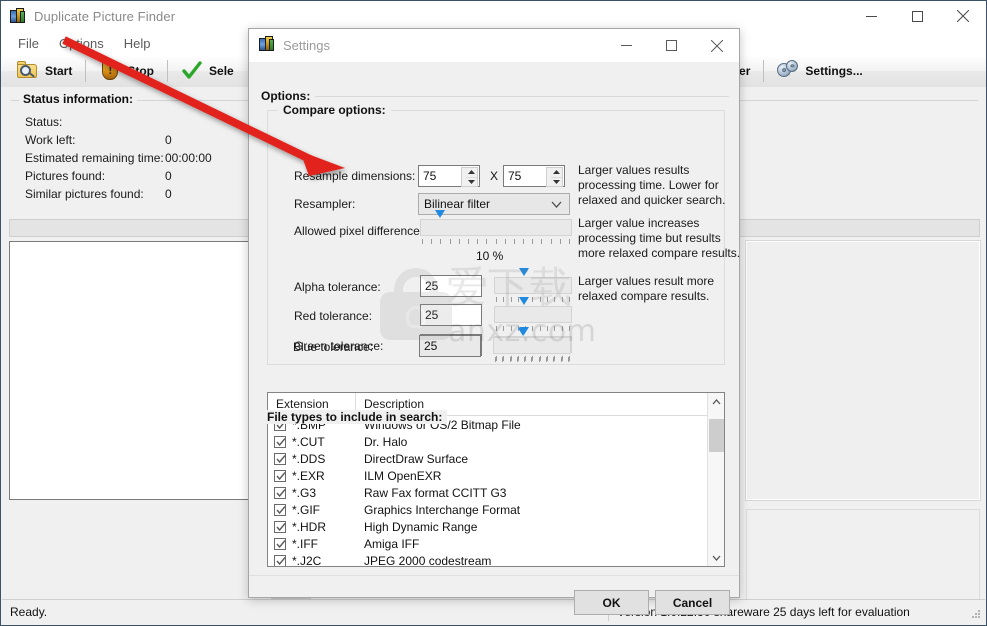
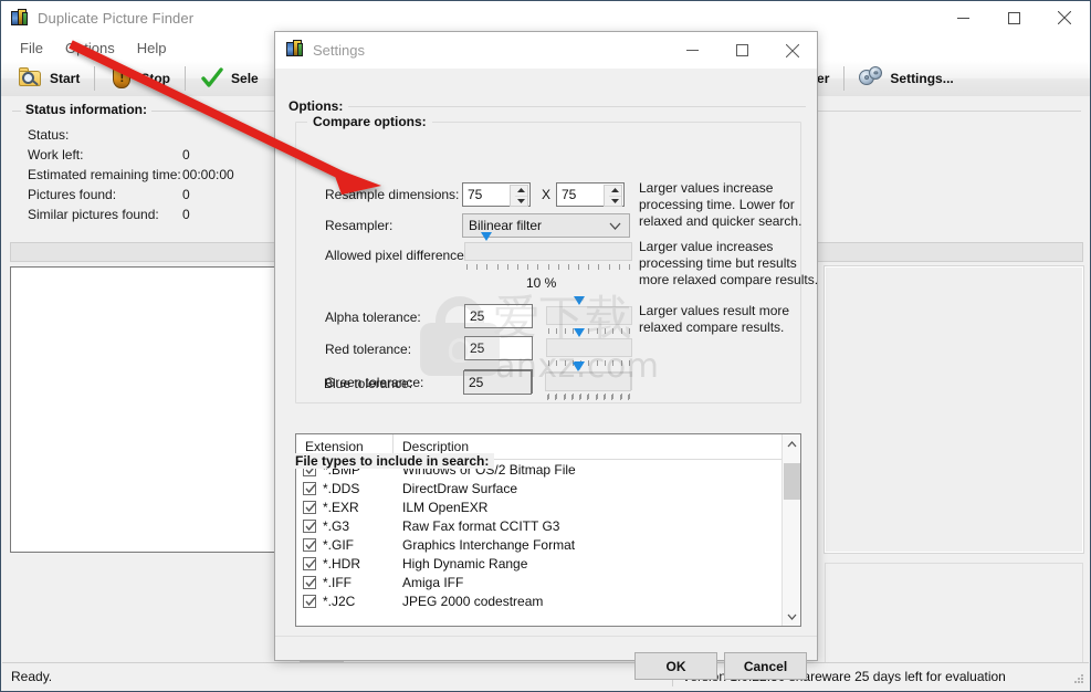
  Duplicate Picture Finder
  File
  Help
  Start
  !
  top
  Sele
  Settings...
  Status information:
  Status:
  Work left:
  0
  Estimated remaining time:
  00:00:00
  Pictures found:
  0
  Similar pictures found:
  0
  Ready.
  Settings
  Options:
  Compare options:
  Resample dimensions:
  75
  X
  75
- Larger values results processing time. Lower for relaxed and quicker search.
+ Larger values increase processing time. Lower for relaxed and quicker search.
  Resampler:
  Bilinear filter
  Allowed pixel difference
  10 %
  Larger value increases processing time but results more relaxed compare results.
  Alpha tolerance:
  25
  Larger values result more relaxed compare results.
  Red tolerance:
  25
  Green tolerance:
  Blue tolerance:
  25
  File types to include in search:
  Extension
  Description
  *.BMP
  Windows or OS/2 Bitmap File
- *.CUT
- Dr. Halo
  *.DDS
  DirectDraw Surface
  *.EXR
  ILM OpenEXR
  *.G3
  Raw Fax format CCITT G3
  *.GIF
  Graphics Interchange Format
  *.HDR
  High Dynamic Range
  *.IFF
  Amiga IFF
  *.J2C
  JPEG 2000 codestream
  OK
  Cancel
  爱下载
  anxz.com
